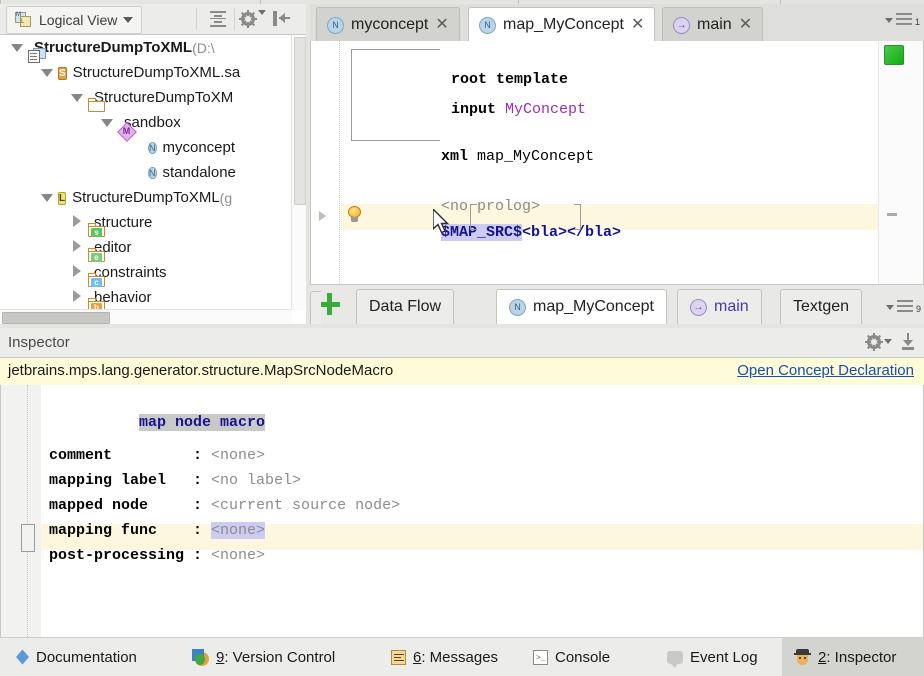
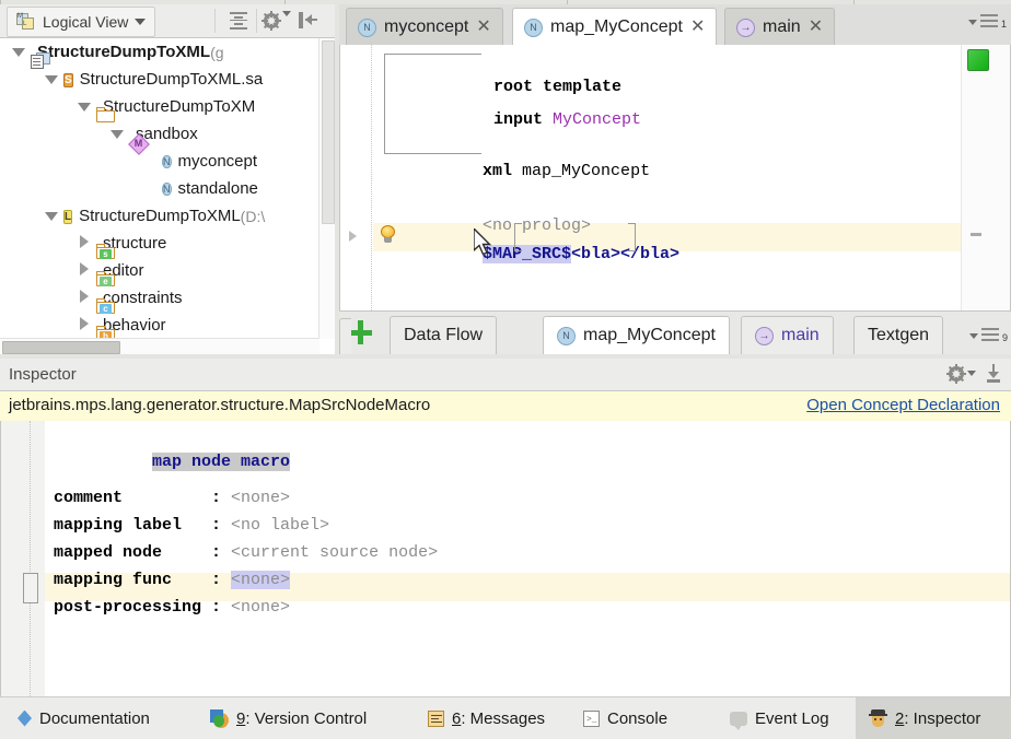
  Logical View
  tructureDumpToXML
- (D:\
+ (g
  S
  StructureDumpToXML.sa
  StructureDumpToXM
  M
  andbox
  N
  myconcept
  N
  standalone
  L
  StructureDumpToXML
- (g
+ (D:\
  s
  structure
  e
  editor
  c
  constraints
  b
  behavior
  N
  myconcept
  ✕
  N
  map_MyConcept
  ✕
  →
  main
  ✕
  1
  root template
  input MyConcept
  xml map_MyConcept
  <no prolog>
  $MAP_SRC$<bla></bla>
  Data Flow
  N
  map_MyConcept
  →
  main
  Textgen
  9
  Inspector
  jetbrains.mps.lang.generator.structure.MapSrcNodeMacro
  Open Concept Declaration
  map node macro
  comment : <none>
  mapping label : <no label>
  mapped node : <current source node>
  mapping func : <none>
  post-processing : <none>
  Documentation
  9: Version Control
  6: Messages
  >_
  Console
  Event Log
  2: Inspector
